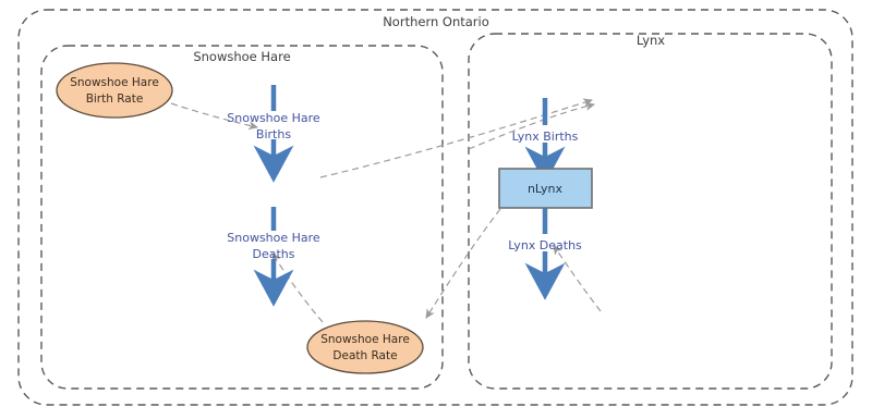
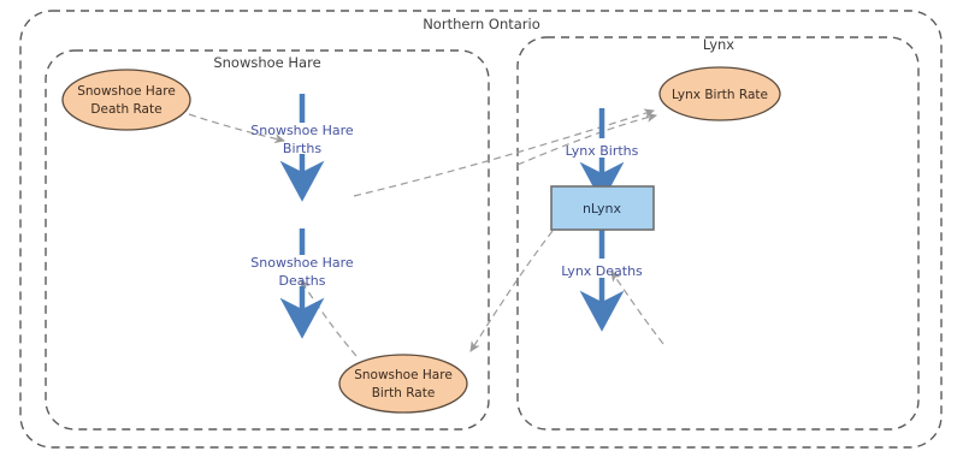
  Northern Ontario
  Snowshoe Hare
  Lynx
  Snowshoe Hare
  Births
  Snowshoe Hare
  Deaths
  Lynx Births
  Lynx Deaths
  nLynx
  Snowshoe Hare
- Birth Rate
+ Death Rate
  Snowshoe Hare
- Death Rate
+ Birth Rate
+ Lynx Birth Rate
